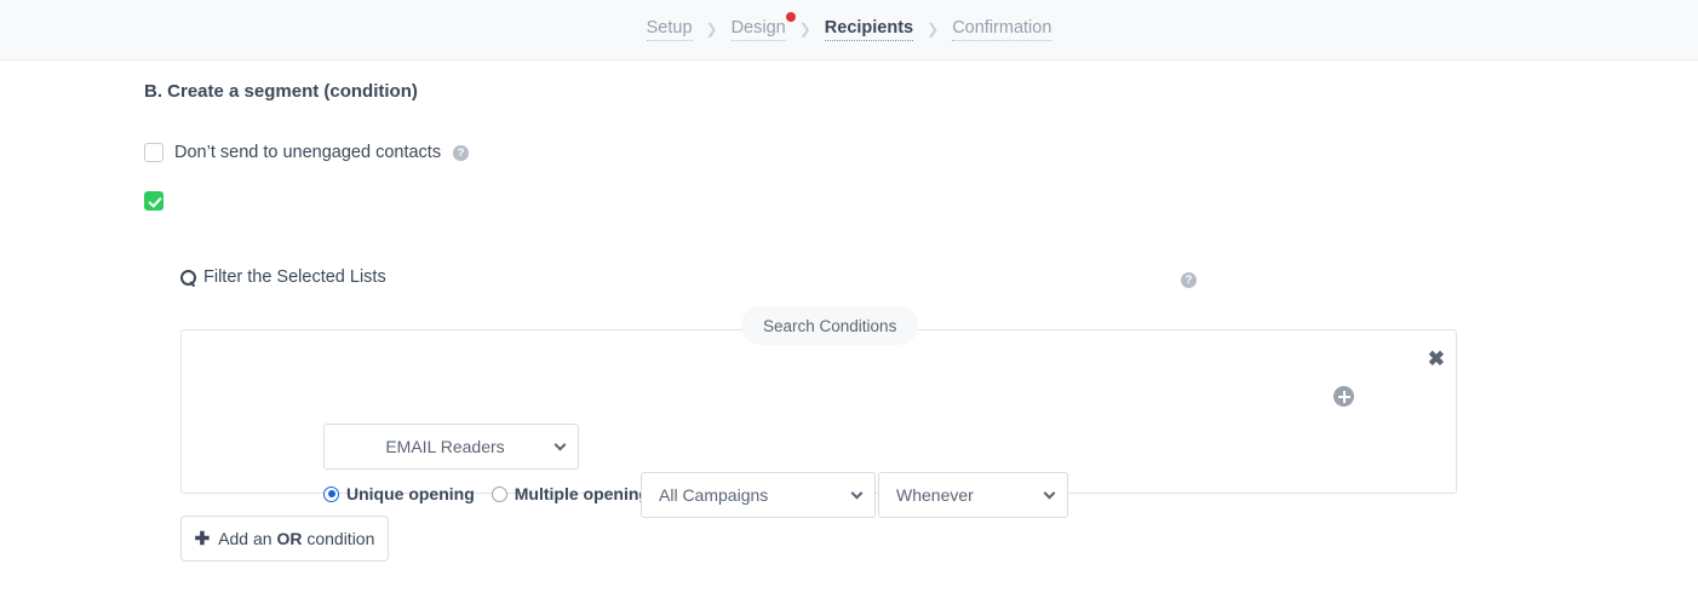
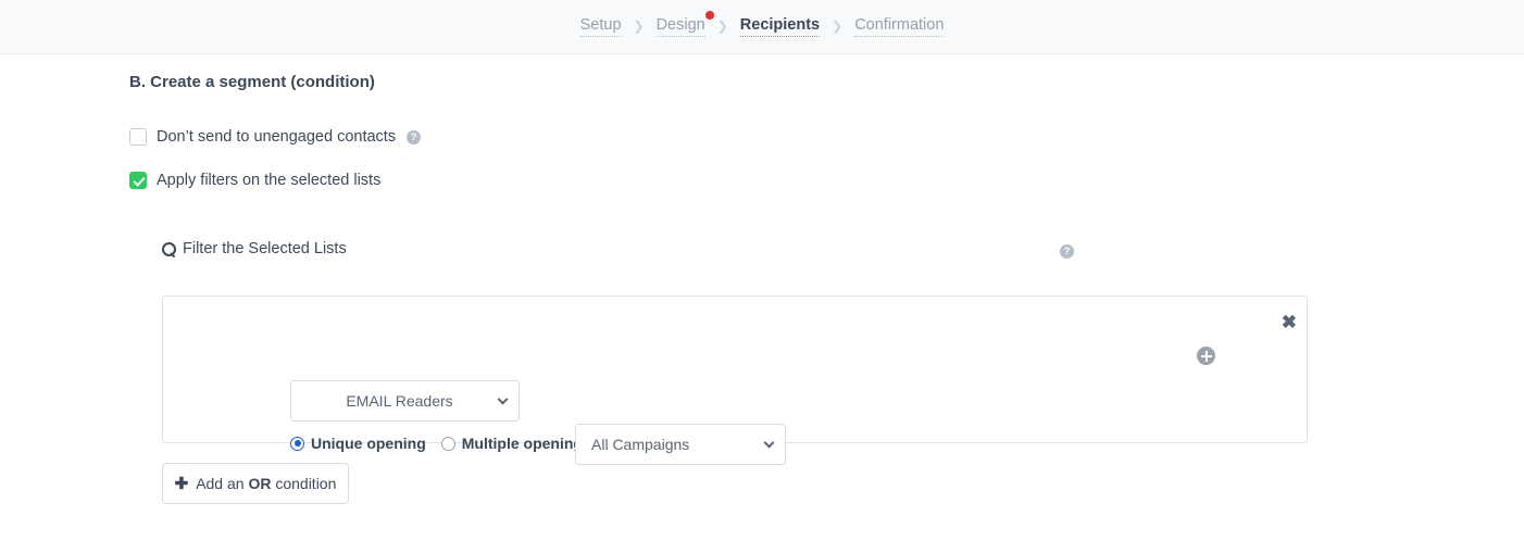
  Setup
  ❯
  Design
  ❯
  Recipients
  ❯
  Confirmation
  B. Create a segment (condition)
  Don’t send to unengaged contacts
  ?
+ Apply filters on the selected lists
  Filter the Selected Lists
  ?
- Search Conditions
  ✖
  EMAIL Readers
  Unique opening
  Multiple openin
  All Campaigns
- Whenever
  ✚
  Add an OR condition
